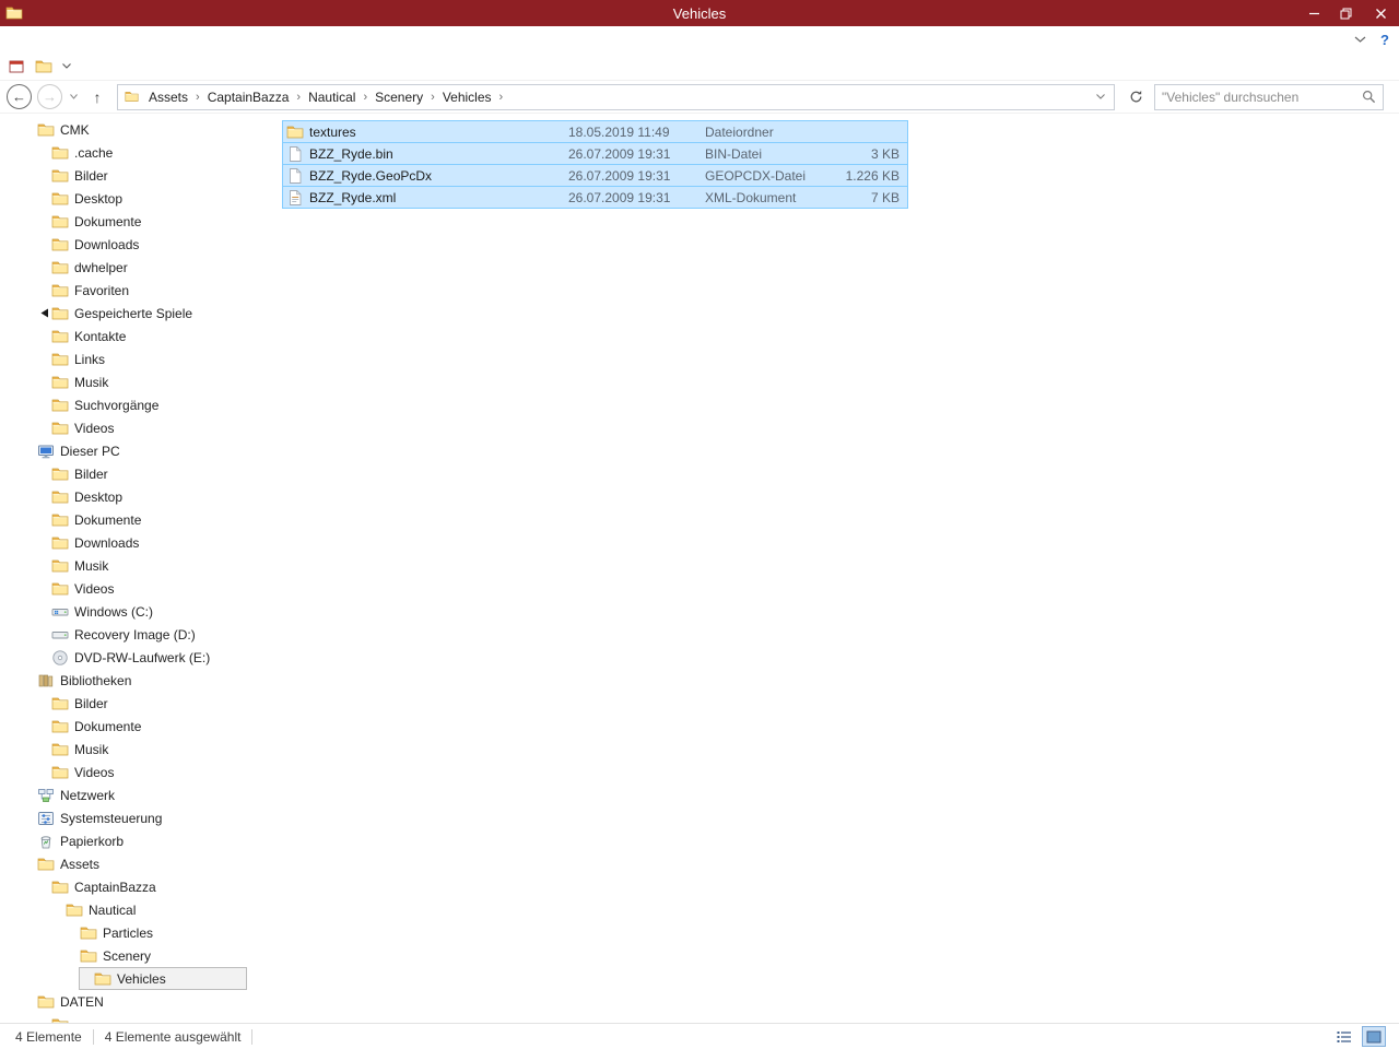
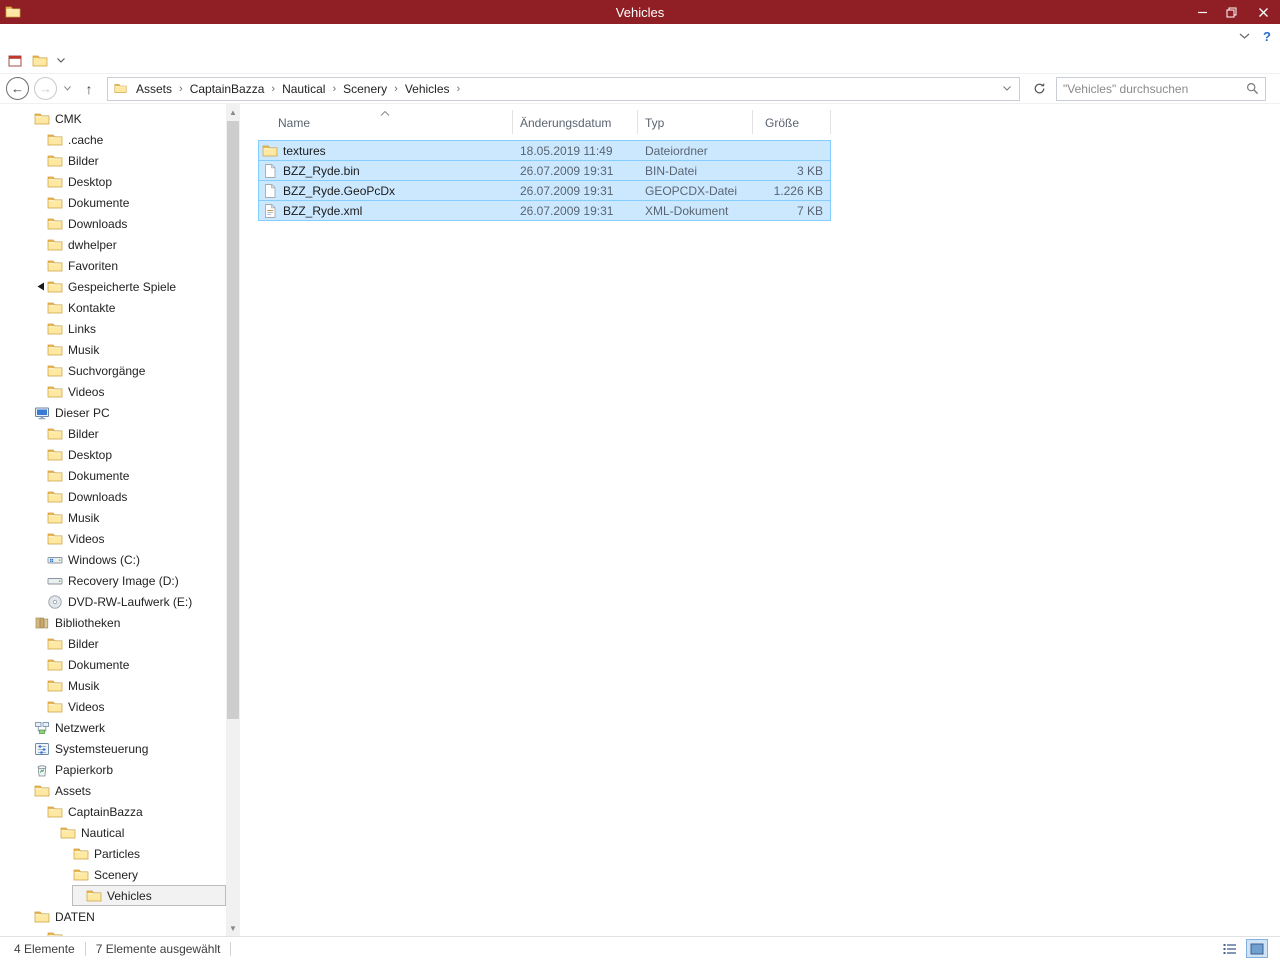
  Vehicles
  ?
  ←
  →
  ↑
  Assets
  ›
  CaptainBazza
  ›
  Nautical
  ›
  Scenery
  ›
  Vehicles
  ›
  "Vehicles" durchsuchen
  CMK
  .cache
  Bilder
  Desktop
  Dokumente
  Downloads
  dwhelper
  Favoriten
  Gespeicherte Spiele
  Kontakte
  Links
  Musik
  Suchvorgänge
  Videos
  Dieser PC
  Bilder
  Desktop
  Dokumente
  Downloads
  Musik
  Videos
  Windows (C:)
  Recovery Image (D:)
  DVD-RW-Laufwerk (E:)
  Bibliotheken
  Bilder
  Dokumente
  Musik
  Videos
  Netzwerk
  Systemsteuerung
  Papierkorb
  Assets
  CaptainBazza
  Nautical
  Particles
  Scenery
  Vehicles
  DATEN
+ ▲
+ ▼
+ Name
+ Änderungsdatum
+ Typ
+ Größe
  textures
  18.05.2019 11:49
  Dateiordner
  BZZ_Ryde.bin
  26.07.2009 19:31
  BIN-Datei
  3 KB
  BZZ_Ryde.GeoPcDx
  26.07.2009 19:31
  GEOPCDX-Datei
  1.226 KB
  BZZ_Ryde.xml
  26.07.2009 19:31
  XML-Dokument
  7 KB
  4 Elemente
- 4 Elemente ausgewählt
+ 7 Elemente ausgewählt
